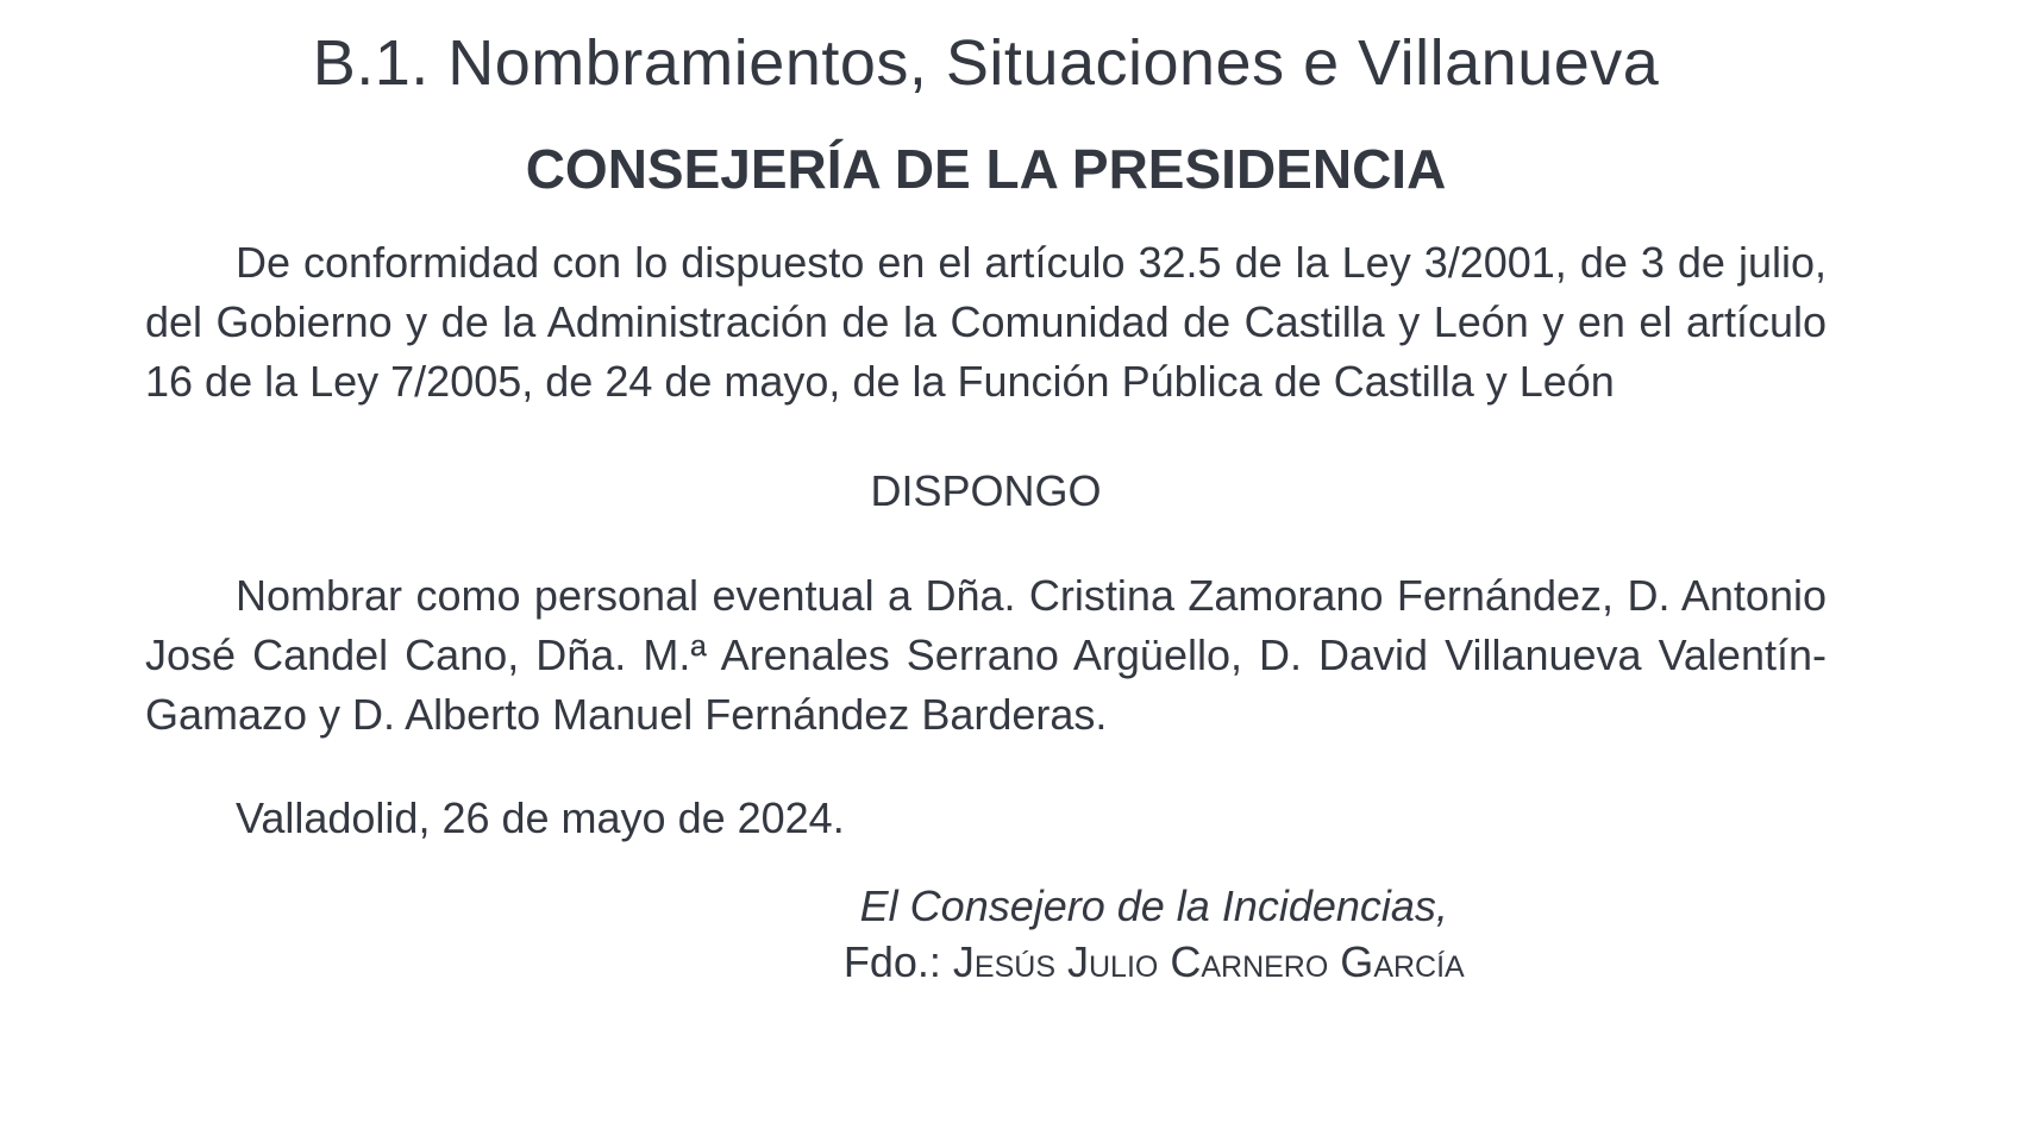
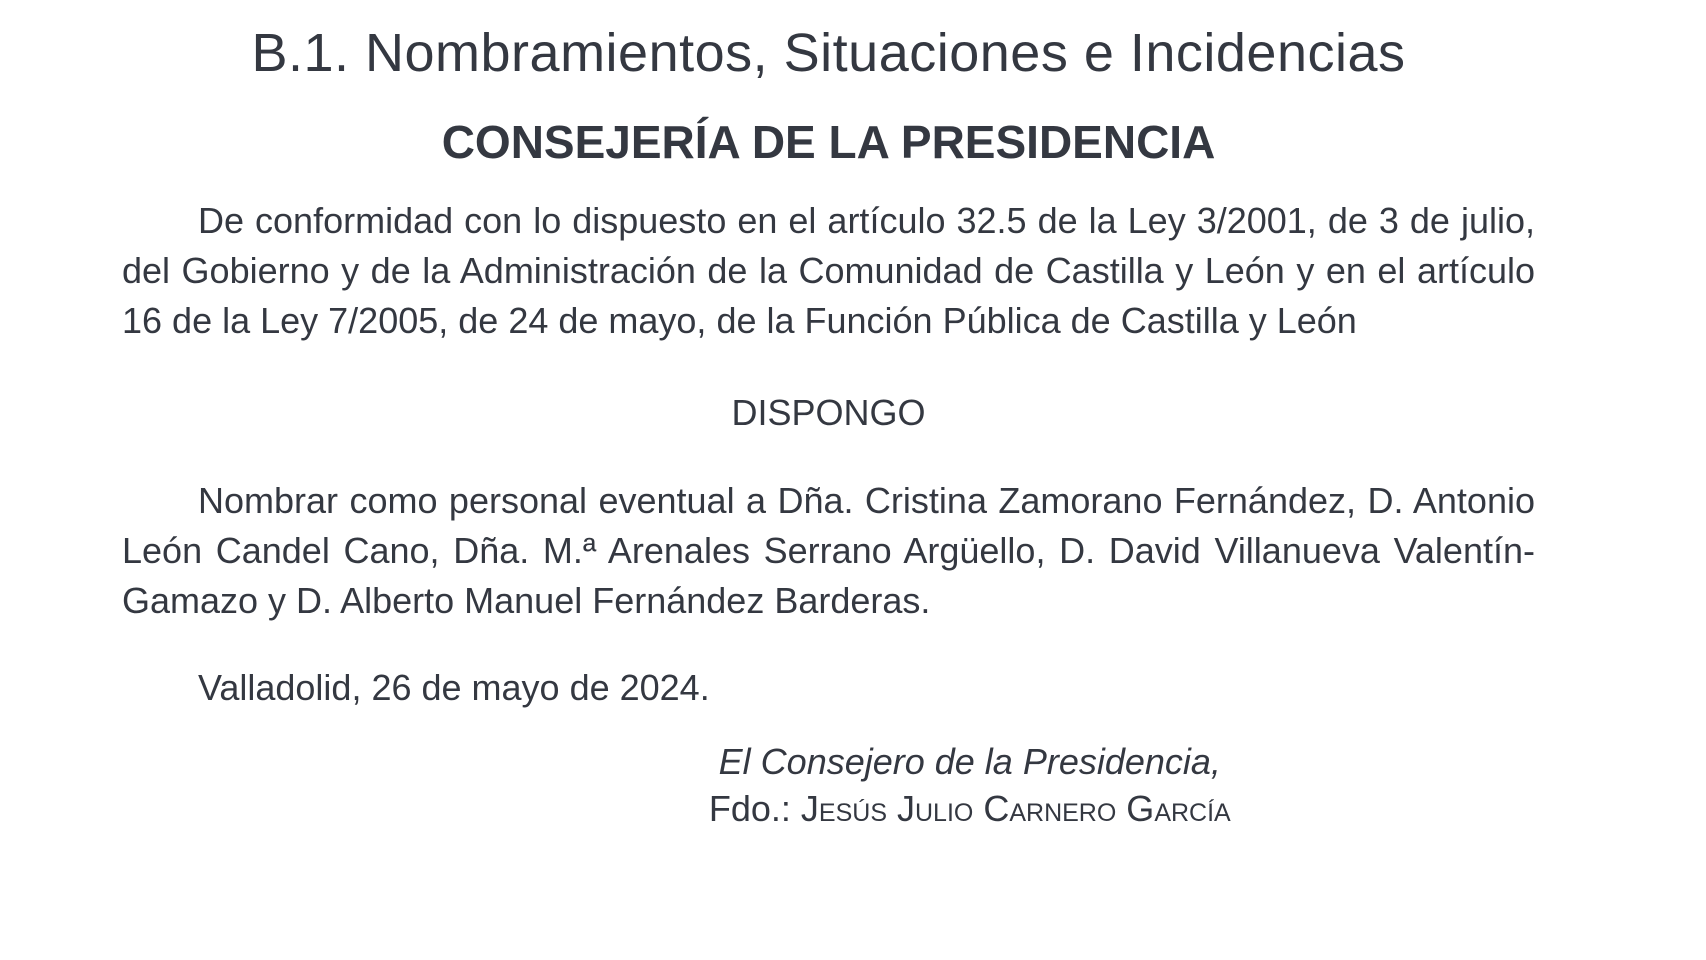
- B.1. Nombramientos, Situaciones e Villanueva
+ B.1. Nombramientos, Situaciones e Incidencias
  CONSEJERÍA DE LA PRESIDENCIA
  De conformidad con lo dispuesto en el artículo 32.5 de la Ley 3/2001, de 3 de julio, del Gobierno y de la Administración de la Comunidad de Castilla y León y en el artículo 16 de la Ley 7/2005, de 24 de mayo, de la Función Pública de Castilla y León
  DISPONGO
- Nombrar como personal eventual a Dña. Cristina Zamorano Fernández, D. Antonio José Candel Cano, Dña. M.ª Arenales Serrano Argüello, D. David Villanueva Valentín-Gamazo y D. Alberto Manuel Fernández Barderas.
+ Nombrar como personal eventual a Dña. Cristina Zamorano Fernández, D. Antonio León Candel Cano, Dña. M.ª Arenales Serrano Argüello, D. David Villanueva Valentín-Gamazo y D. Alberto Manuel Fernández Barderas.
  Valladolid, 26 de mayo de 2024.
- El Consejero de la Incidencias,
+ El Consejero de la Presidencia,
  Fdo.: Jesús Julio Carnero García
